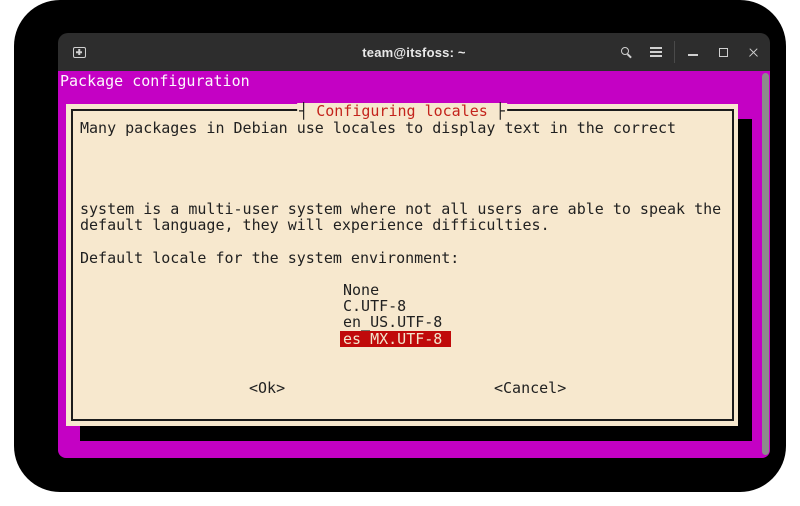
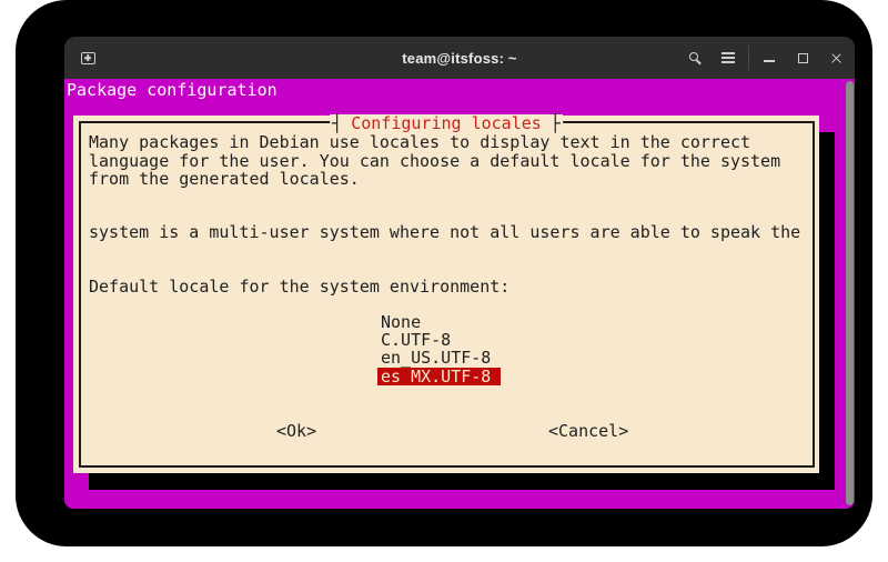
  team@itsfoss: ~
  Package configuration
  ┤ Configuring locales ├
  Many packages in Debian use locales to display text in the correct
+ language for the user. You can choose a default locale for the system
+ from the generated locales.
  system is a multi-user system where not all users are able to speak the
- default language, they will experience difficulties.
  Default locale for the system environment:
  None
  C.UTF-8
  en_US.UTF-8
  es_MX.UTF-8
  <Ok>
  <Cancel>
